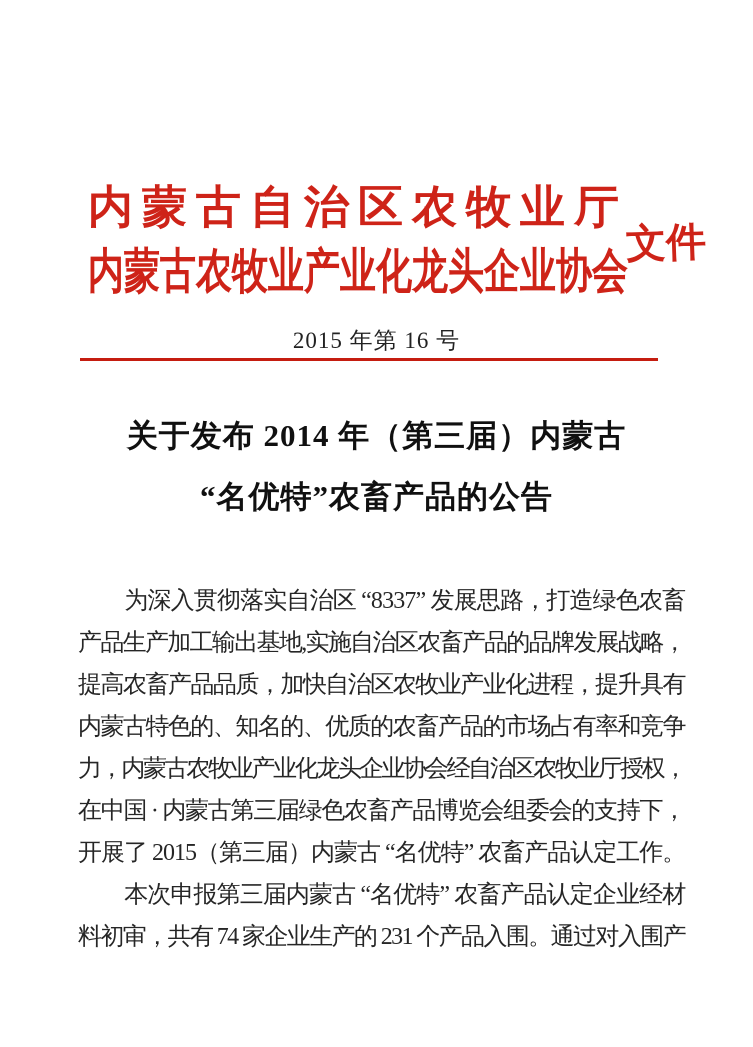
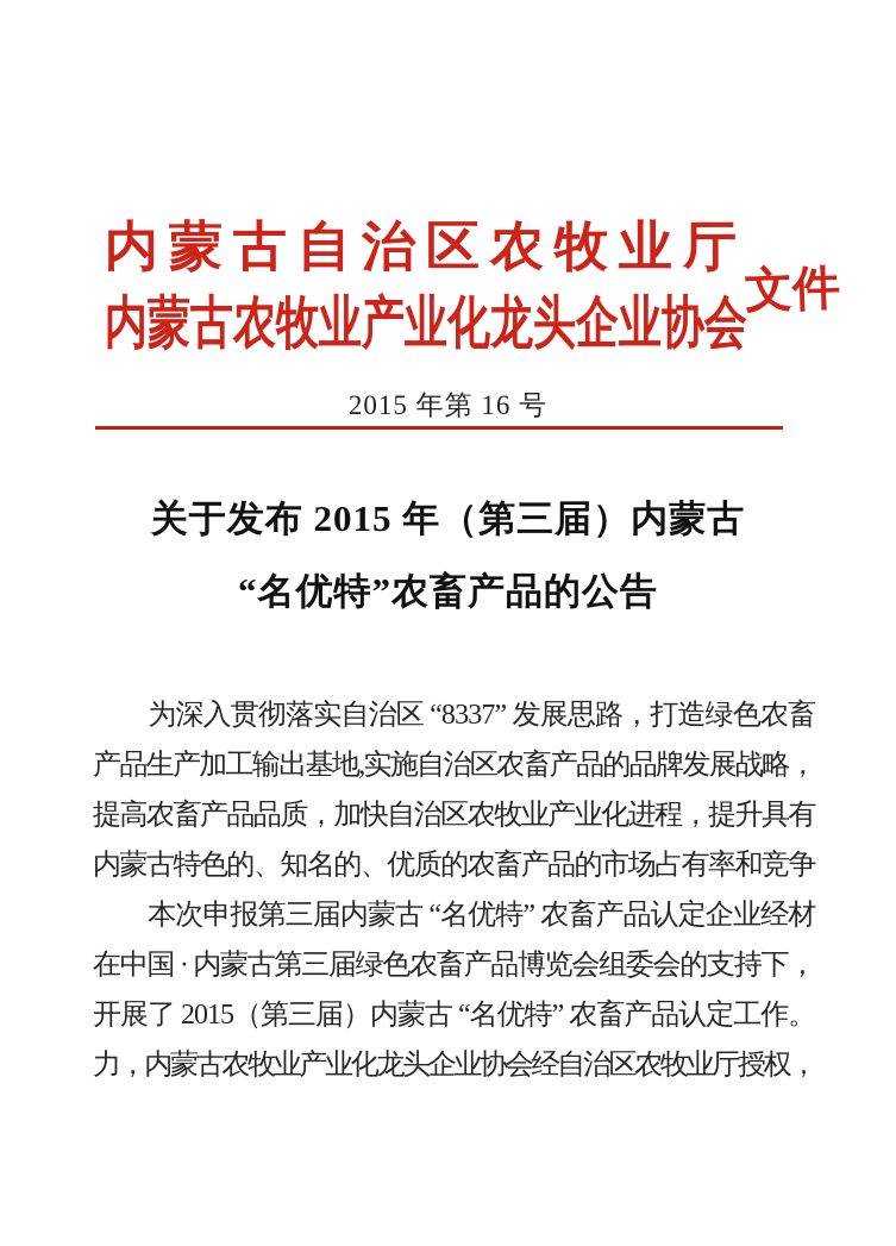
  内蒙古自治区农牧业厅
  内蒙古农牧业产业化龙头企业协会
  2015 年第 16 号
- 关于发布 2014 年（第三届）内蒙古
+ 关于发布 2015 年（第三届）内蒙古
  “名优特”农畜产品的公告
  为深入贯彻落实自治区 “8337” 发展思路，打造绿色农畜
  产品生产加工输出基地,实施自治区农畜产品的品牌发展战略，
  提高农畜产品品质，加快自治区农牧业产业化进程，提升具有
  内蒙古特色的、知名的、优质的农畜产品的市场占有率和竞争
- 力，内蒙古农牧业产业化龙头企业协会经自治区农牧业厅授权，
+ 本次申报第三届内蒙古 “名优特” 农畜产品认定企业经材
  在中国 · 内蒙古第三届绿色农畜产品博览会组委会的支持下，
  开展了 2015（第三届）内蒙古 “名优特” 农畜产品认定工作。
- 本次申报第三届内蒙古 “名优特” 农畜产品认定企业经材
+ 力，内蒙古农牧业产业化龙头企业协会经自治区农牧业厅授权，
- 料初审，共有 74 家企业生产的 231 个产品入围。通过对入围产
